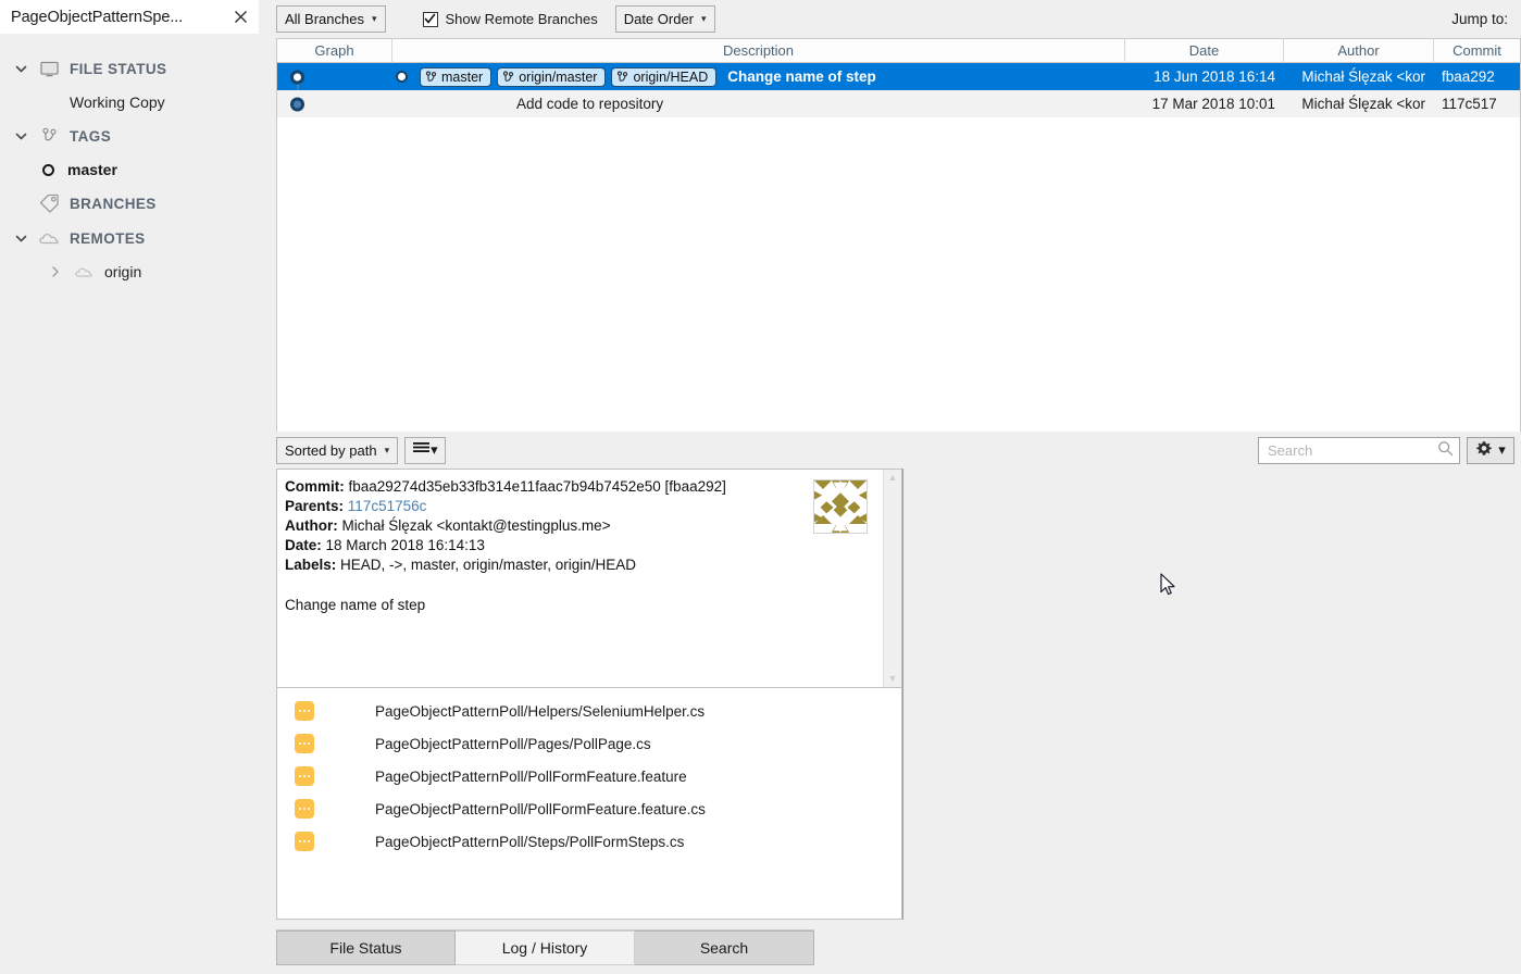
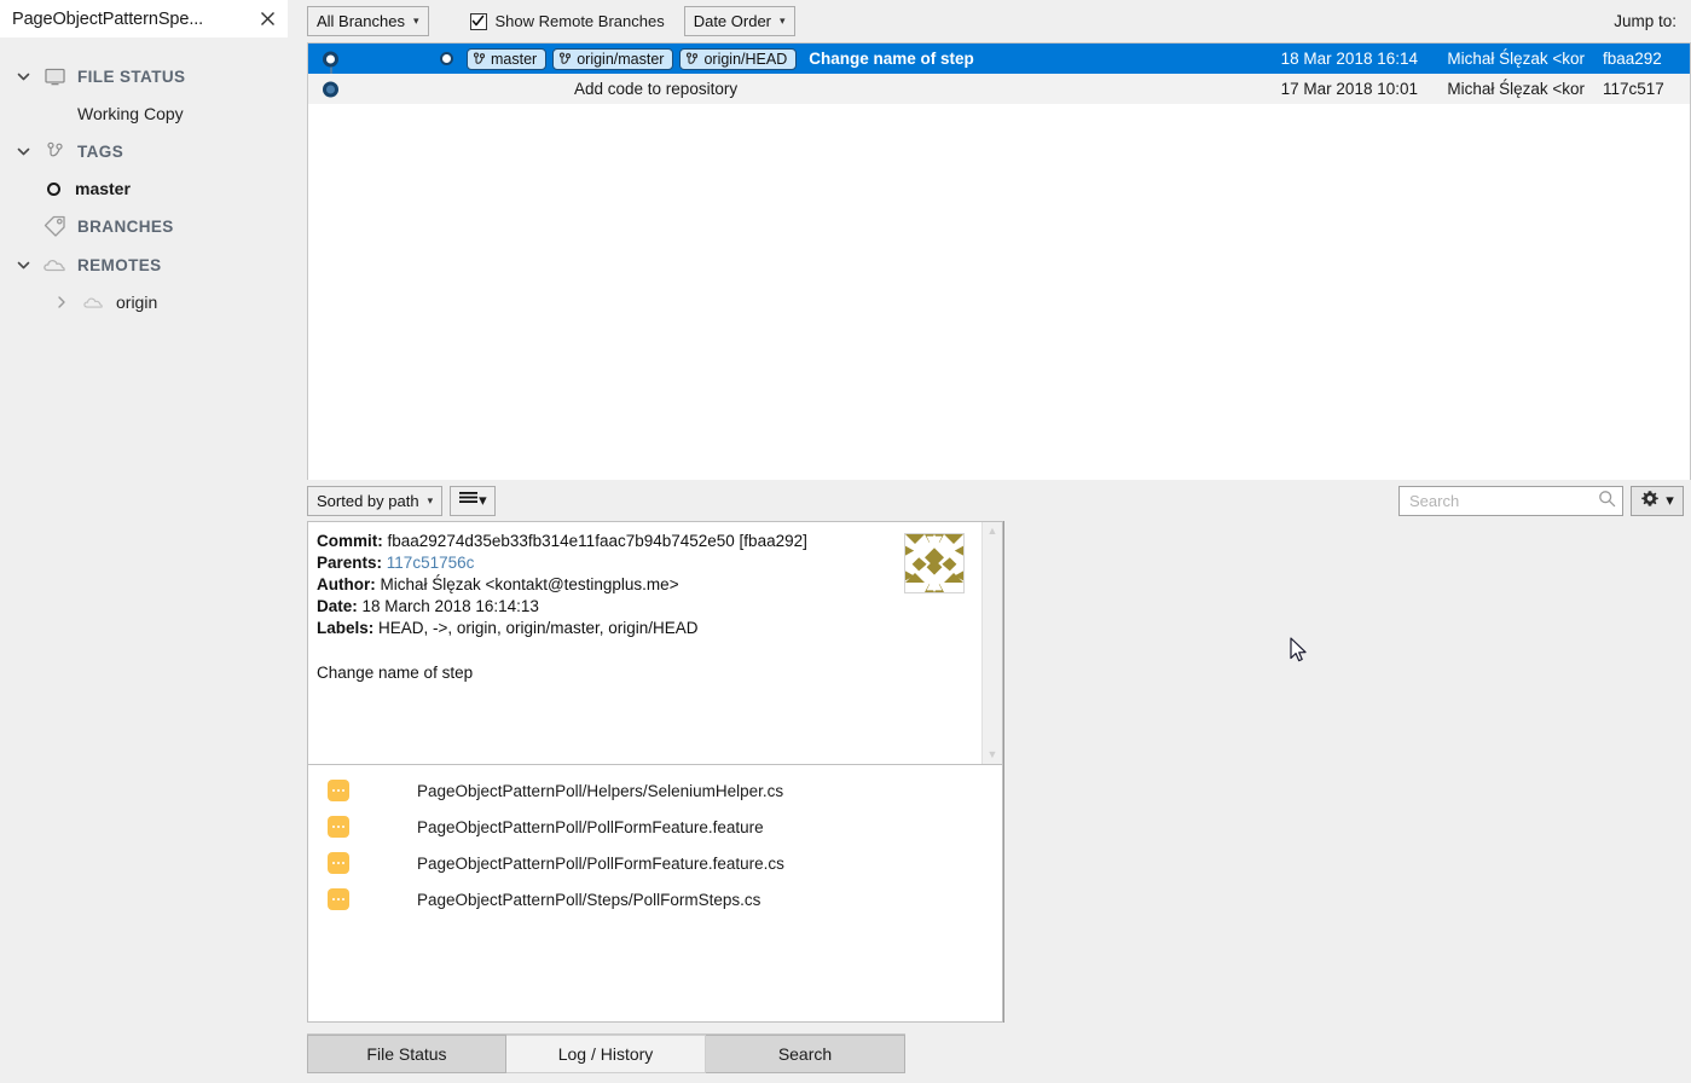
  PageObjectPatternSpe...
  FILE STATUS
  Working Copy
  TAGS
  master
  BRANCHES
  REMOTES
  origin
  All Branches
  ▾
  Show Remote Branches
  Date Order
  ▾
  Jump to:
- Graph
- Description
- Date
- Author
- Commit
  master
  origin/master
  origin/HEAD
  Change name of step
- 18 Jun 2018 16:14
+ 18 Mar 2018 16:14
  Michał Ślęzak <kor
  fbaa292
  Add code to repository
  17 Mar 2018 10:01
  Michał Ślęzak <kor
  117c517
  Sorted by path
  ▾
  ▾
  Search
  ▾
  Commit: fbaa29274d35eb33fb314e11faac7b94b7452e50 [fbaa292]
  Parents: 117c51756c
  Author: Michał Ślęzak <kontakt@testingplus.me>
  Date: 18 March 2018 16:14:13
- Labels: HEAD, ->, master, origin/master, origin/HEAD
+ Labels: HEAD, ->, origin, origin/master, origin/HEAD
  Change name of step
  ▲
  ▼
  PageObjectPatternPoll/Helpers/SeleniumHelper.cs
- PageObjectPatternPoll/Pages/PollPage.cs
  PageObjectPatternPoll/PollFormFeature.feature
  PageObjectPatternPoll/PollFormFeature.feature.cs
  PageObjectPatternPoll/Steps/PollFormSteps.cs
  File Status
  Log / History
  Search
